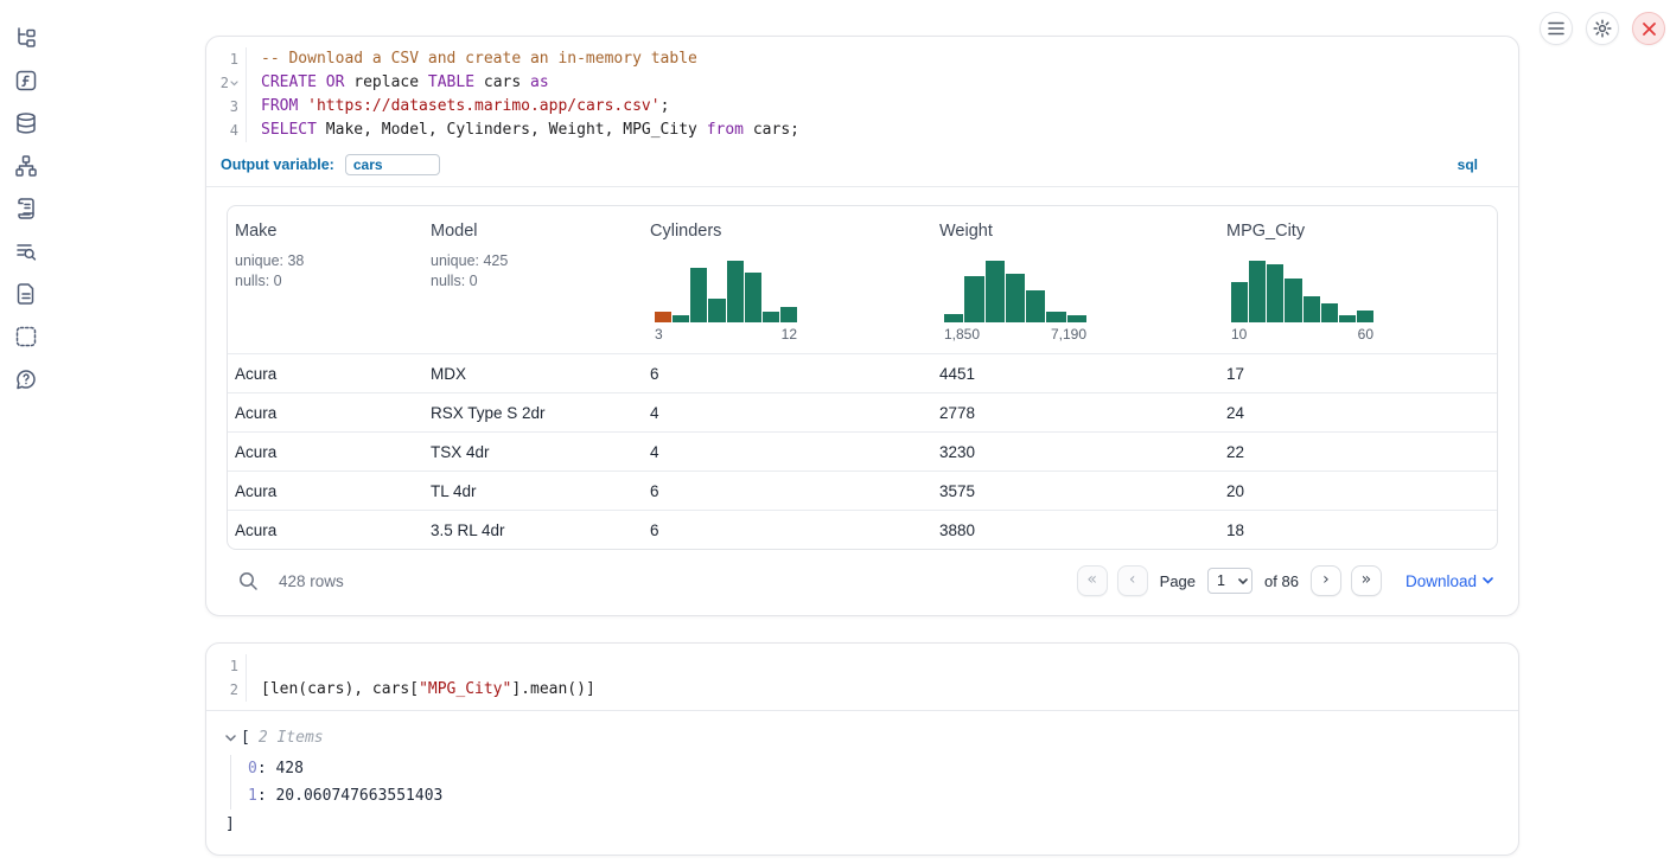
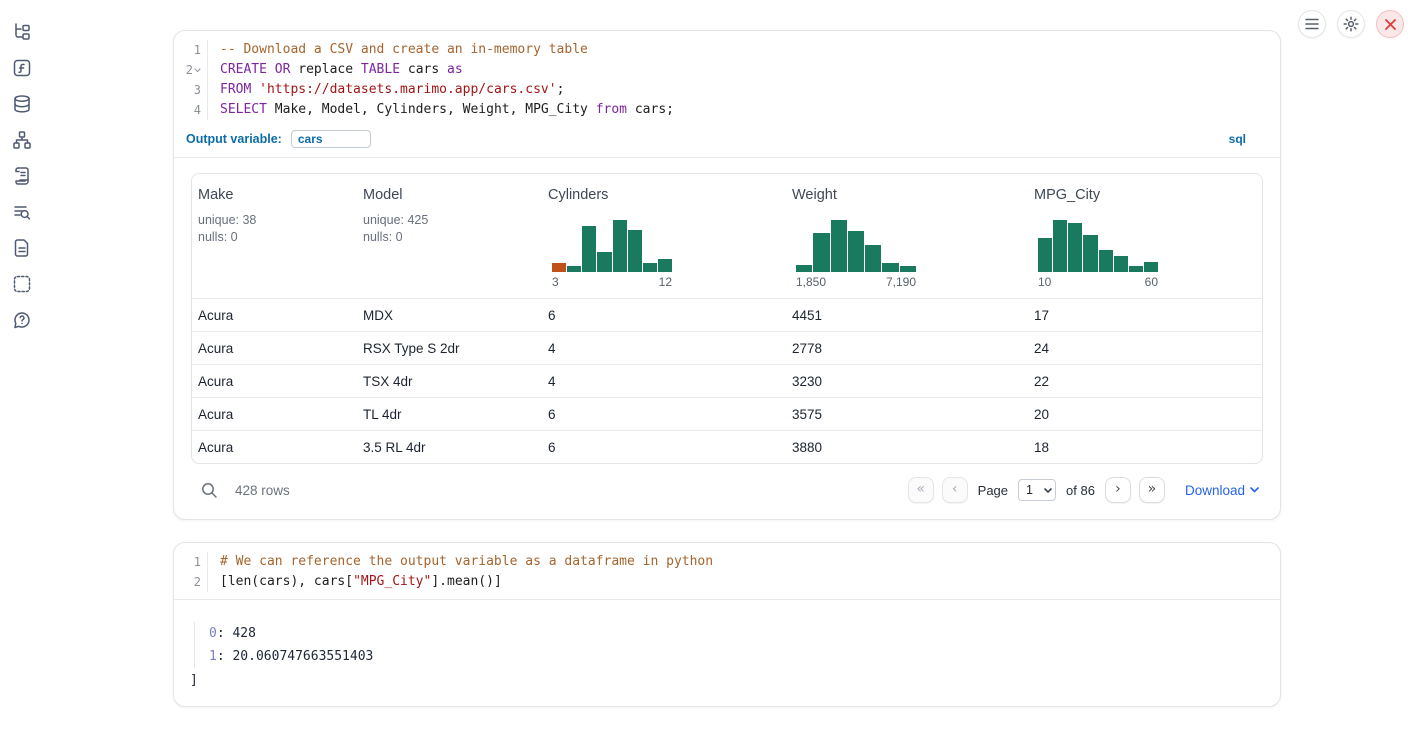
  1
  -- Download a CSV and create an in-memory table
  2
  CREATE OR replace TABLE cars as
  3
  FROM 'https://datasets.marimo.app/cars.csv';
  4
  SELECT Make, Model, Cylinders, Weight, MPG_City from cars;
  Output variable:
  cars
  sql
  Make
  unique: 38
  nulls: 0
  Model
  unique: 425
  nulls: 0
  Cylinders
  3
  12
  Weight
  1,850
  7,190
  MPG_City
  10
  60
  Acura
  MDX
  6
  4451
  17
  Acura
  RSX Type S 2dr
  4
  2778
  24
  Acura
  TSX 4dr
  4
  3230
  22
  Acura
  TL 4dr
  6
  3575
  20
  Acura
  3.5 RL 4dr
  6
  3880
  18
  428 rows
  «
  ‹
  Page
  1
  of 86
  ›
  »
  Download
  1
+ # We can reference the output variable as a dataframe in python
  2
  [len(cars), cars["MPG_City"].mean()]
- [
- 2 Items
  0: 428
  1: 20.060747663551403
  ]
